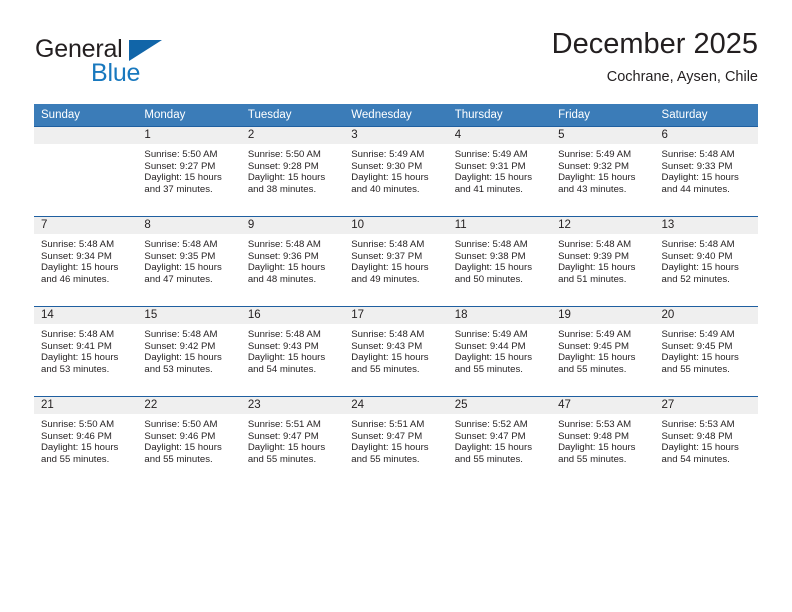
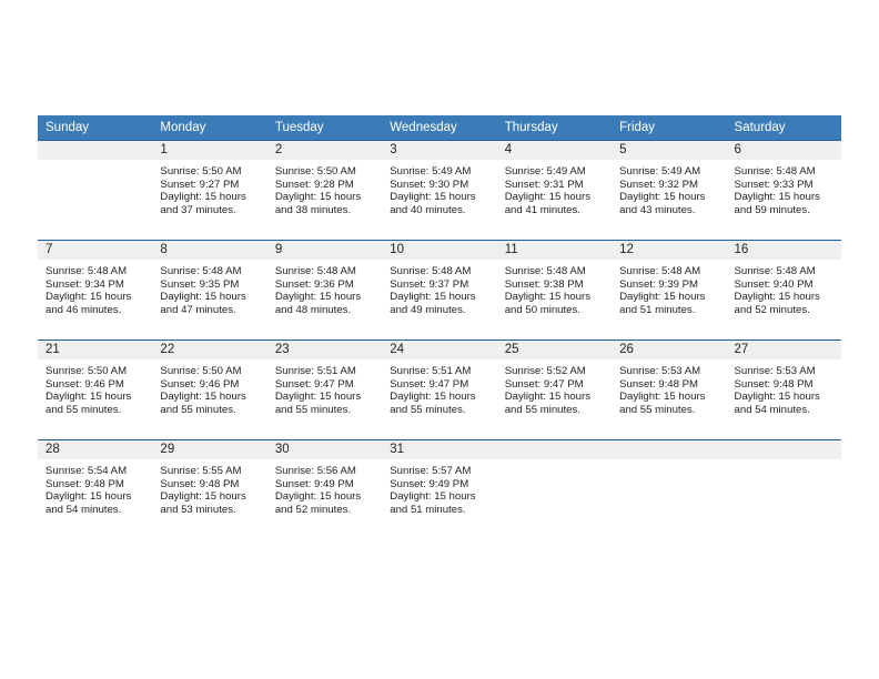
- General
- Blue
- December 2025
- Cochrane, Aysen, Chile
  Sunday	Monday	Tuesday	Wednesday	Thursday	Friday	Saturday
- 	1Sunrise: 5:50 AMSunset: 9:27 PMDaylight: 15 hoursand 37 minutes.	2Sunrise: 5:50 AMSunset: 9:28 PMDaylight: 15 hoursand 38 minutes.	3Sunrise: 5:49 AMSunset: 9:30 PMDaylight: 15 hoursand 40 minutes.	4Sunrise: 5:49 AMSunset: 9:31 PMDaylight: 15 hoursand 41 minutes.	5Sunrise: 5:49 AMSunset: 9:32 PMDaylight: 15 hoursand 43 minutes.	6Sunrise: 5:48 AMSunset: 9:33 PMDaylight: 15 hoursand 44 minutes.
+ 	1Sunrise: 5:50 AMSunset: 9:27 PMDaylight: 15 hoursand 37 minutes.	2Sunrise: 5:50 AMSunset: 9:28 PMDaylight: 15 hoursand 38 minutes.	3Sunrise: 5:49 AMSunset: 9:30 PMDaylight: 15 hoursand 40 minutes.	4Sunrise: 5:49 AMSunset: 9:31 PMDaylight: 15 hoursand 41 minutes.	5Sunrise: 5:49 AMSunset: 9:32 PMDaylight: 15 hoursand 43 minutes.	6Sunrise: 5:48 AMSunset: 9:33 PMDaylight: 15 hoursand 59 minutes.
- 7Sunrise: 5:48 AMSunset: 9:34 PMDaylight: 15 hoursand 46 minutes.	8Sunrise: 5:48 AMSunset: 9:35 PMDaylight: 15 hoursand 47 minutes.	9Sunrise: 5:48 AMSunset: 9:36 PMDaylight: 15 hoursand 48 minutes.	10Sunrise: 5:48 AMSunset: 9:37 PMDaylight: 15 hoursand 49 minutes.	11Sunrise: 5:48 AMSunset: 9:38 PMDaylight: 15 hoursand 50 minutes.	12Sunrise: 5:48 AMSunset: 9:39 PMDaylight: 15 hoursand 51 minutes.	13Sunrise: 5:48 AMSunset: 9:40 PMDaylight: 15 hoursand 52 minutes.
+ 7Sunrise: 5:48 AMSunset: 9:34 PMDaylight: 15 hoursand 46 minutes.	8Sunrise: 5:48 AMSunset: 9:35 PMDaylight: 15 hoursand 47 minutes.	9Sunrise: 5:48 AMSunset: 9:36 PMDaylight: 15 hoursand 48 minutes.	10Sunrise: 5:48 AMSunset: 9:37 PMDaylight: 15 hoursand 49 minutes.	11Sunrise: 5:48 AMSunset: 9:38 PMDaylight: 15 hoursand 50 minutes.	12Sunrise: 5:48 AMSunset: 9:39 PMDaylight: 15 hoursand 51 minutes.	16Sunrise: 5:48 AMSunset: 9:40 PMDaylight: 15 hoursand 52 minutes.
- 14Sunrise: 5:48 AMSunset: 9:41 PMDaylight: 15 hoursand 53 minutes.	15Sunrise: 5:48 AMSunset: 9:42 PMDaylight: 15 hoursand 53 minutes.	16Sunrise: 5:48 AMSunset: 9:43 PMDaylight: 15 hoursand 54 minutes.	17Sunrise: 5:48 AMSunset: 9:43 PMDaylight: 15 hoursand 55 minutes.	18Sunrise: 5:49 AMSunset: 9:44 PMDaylight: 15 hoursand 55 minutes.	19Sunrise: 5:49 AMSunset: 9:45 PMDaylight: 15 hoursand 55 minutes.	20Sunrise: 5:49 AMSunset: 9:45 PMDaylight: 15 hoursand 55 minutes.
- 21Sunrise: 5:50 AMSunset: 9:46 PMDaylight: 15 hoursand 55 minutes.	22Sunrise: 5:50 AMSunset: 9:46 PMDaylight: 15 hoursand 55 minutes.	23Sunrise: 5:51 AMSunset: 9:47 PMDaylight: 15 hoursand 55 minutes.	24Sunrise: 5:51 AMSunset: 9:47 PMDaylight: 15 hoursand 55 minutes.	25Sunrise: 5:52 AMSunset: 9:47 PMDaylight: 15 hoursand 55 minutes.	47Sunrise: 5:53 AMSunset: 9:48 PMDaylight: 15 hoursand 55 minutes.	27Sunrise: 5:53 AMSunset: 9:48 PMDaylight: 15 hoursand 54 minutes.
+ 21Sunrise: 5:50 AMSunset: 9:46 PMDaylight: 15 hoursand 55 minutes.	22Sunrise: 5:50 AMSunset: 9:46 PMDaylight: 15 hoursand 55 minutes.	23Sunrise: 5:51 AMSunset: 9:47 PMDaylight: 15 hoursand 55 minutes.	24Sunrise: 5:51 AMSunset: 9:47 PMDaylight: 15 hoursand 55 minutes.	25Sunrise: 5:52 AMSunset: 9:47 PMDaylight: 15 hoursand 55 minutes.	26Sunrise: 5:53 AMSunset: 9:48 PMDaylight: 15 hoursand 55 minutes.	27Sunrise: 5:53 AMSunset: 9:48 PMDaylight: 15 hoursand 54 minutes.
+ 28Sunrise: 5:54 AMSunset: 9:48 PMDaylight: 15 hoursand 54 minutes.	29Sunrise: 5:55 AMSunset: 9:48 PMDaylight: 15 hoursand 53 minutes.	30Sunrise: 5:56 AMSunset: 9:49 PMDaylight: 15 hoursand 52 minutes.	31Sunrise: 5:57 AMSunset: 9:49 PMDaylight: 15 hoursand 51 minutes.
